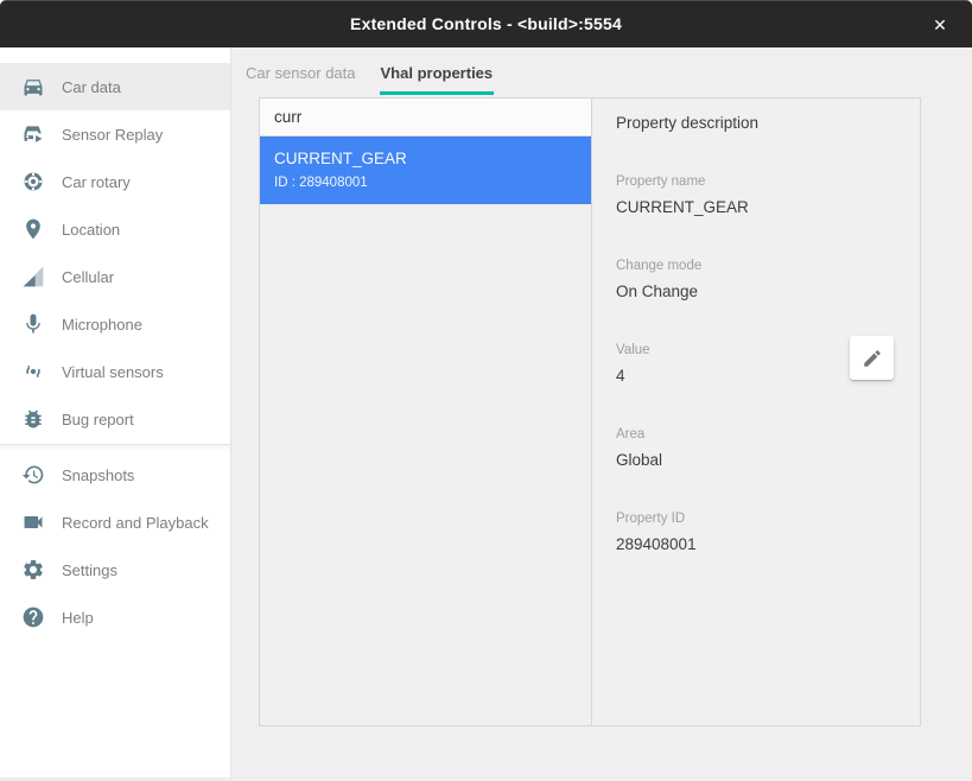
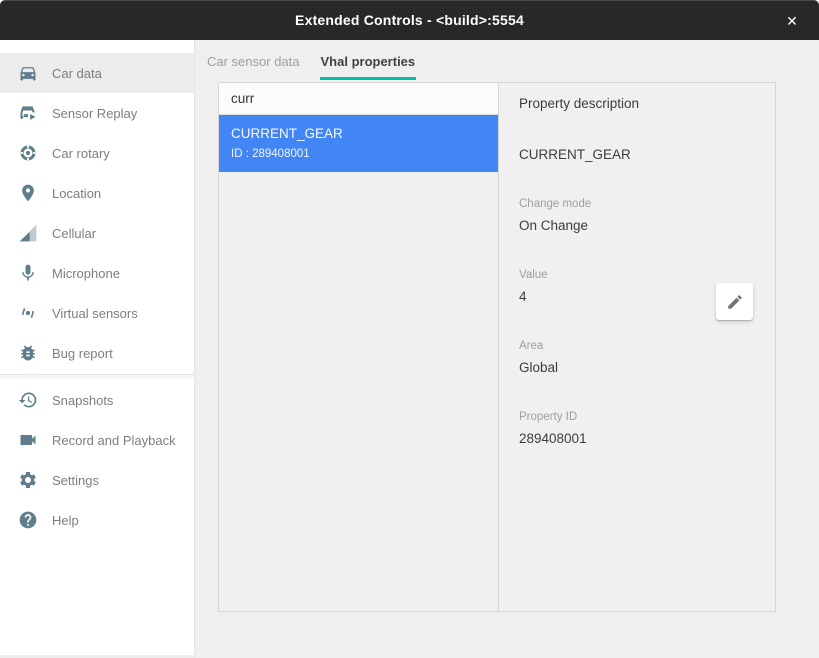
  Extended Controls - <build>:5554
  ✕
  Car data
  Sensor Replay
  Car rotary
  Location
  Cellular
  Microphone
  Virtual sensors
  Bug report
  Snapshots
  Record and Playback
  Settings
  Help
  Car sensor data
  Vhal properties
  curr
  CURRENT_GEAR
  ID : 289408001
  Property description
- Property name
  CURRENT_GEAR
  Change mode
  On Change
  Value
  4
  Area
  Global
  Property ID
  289408001
